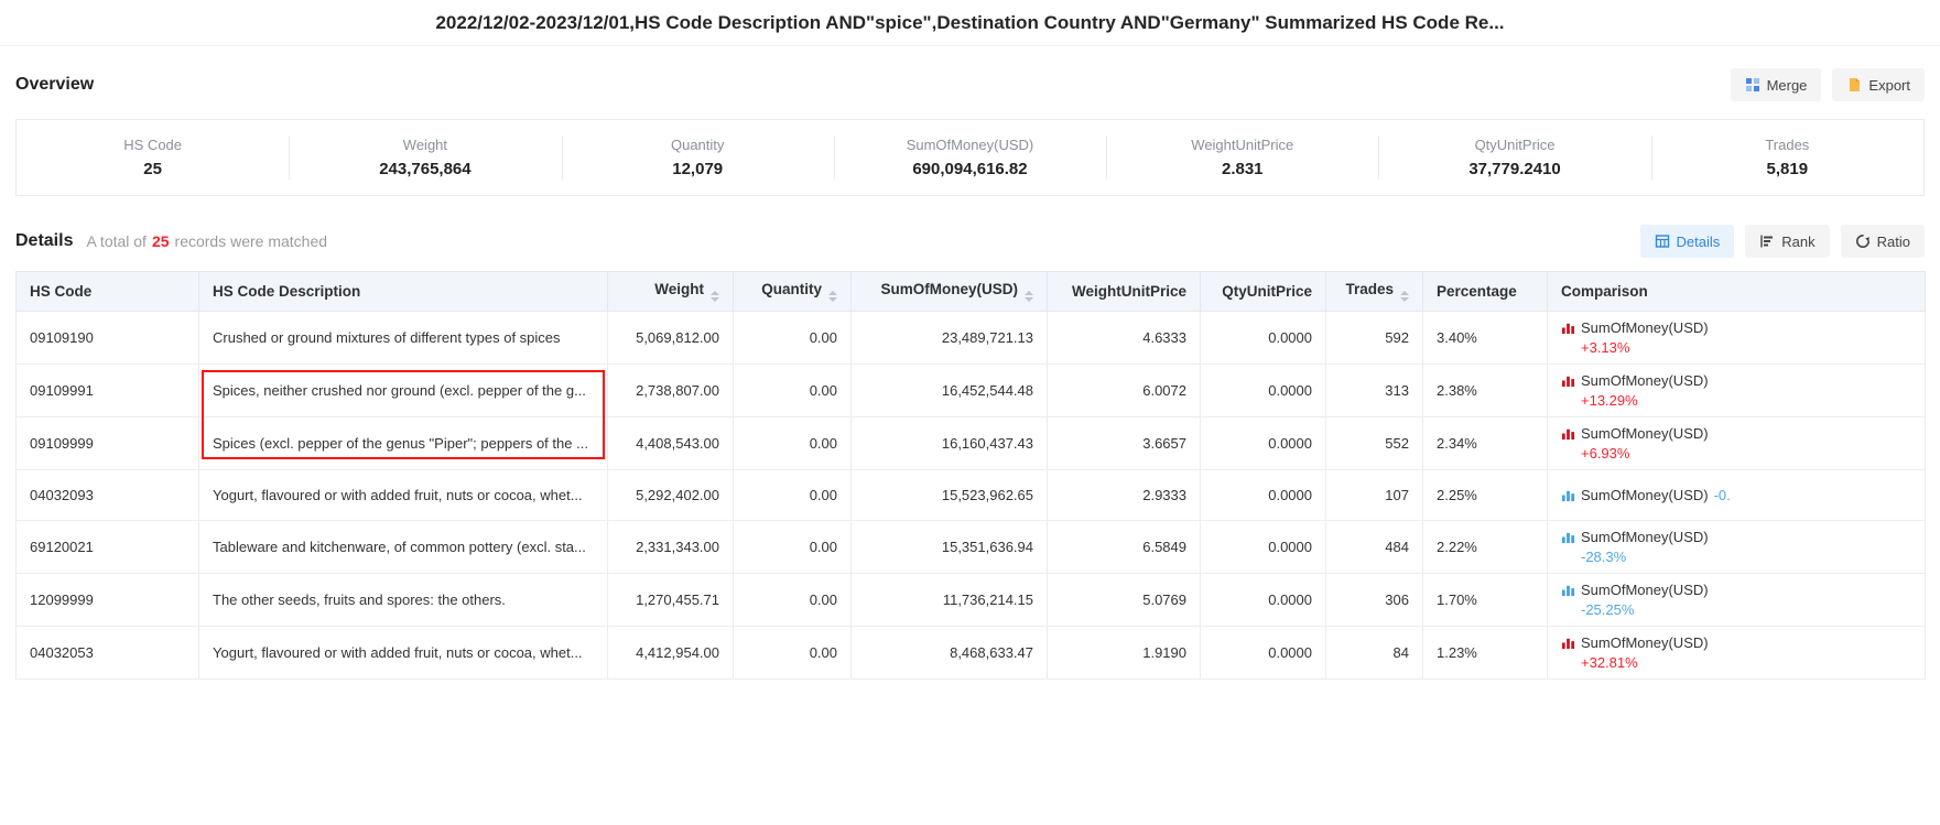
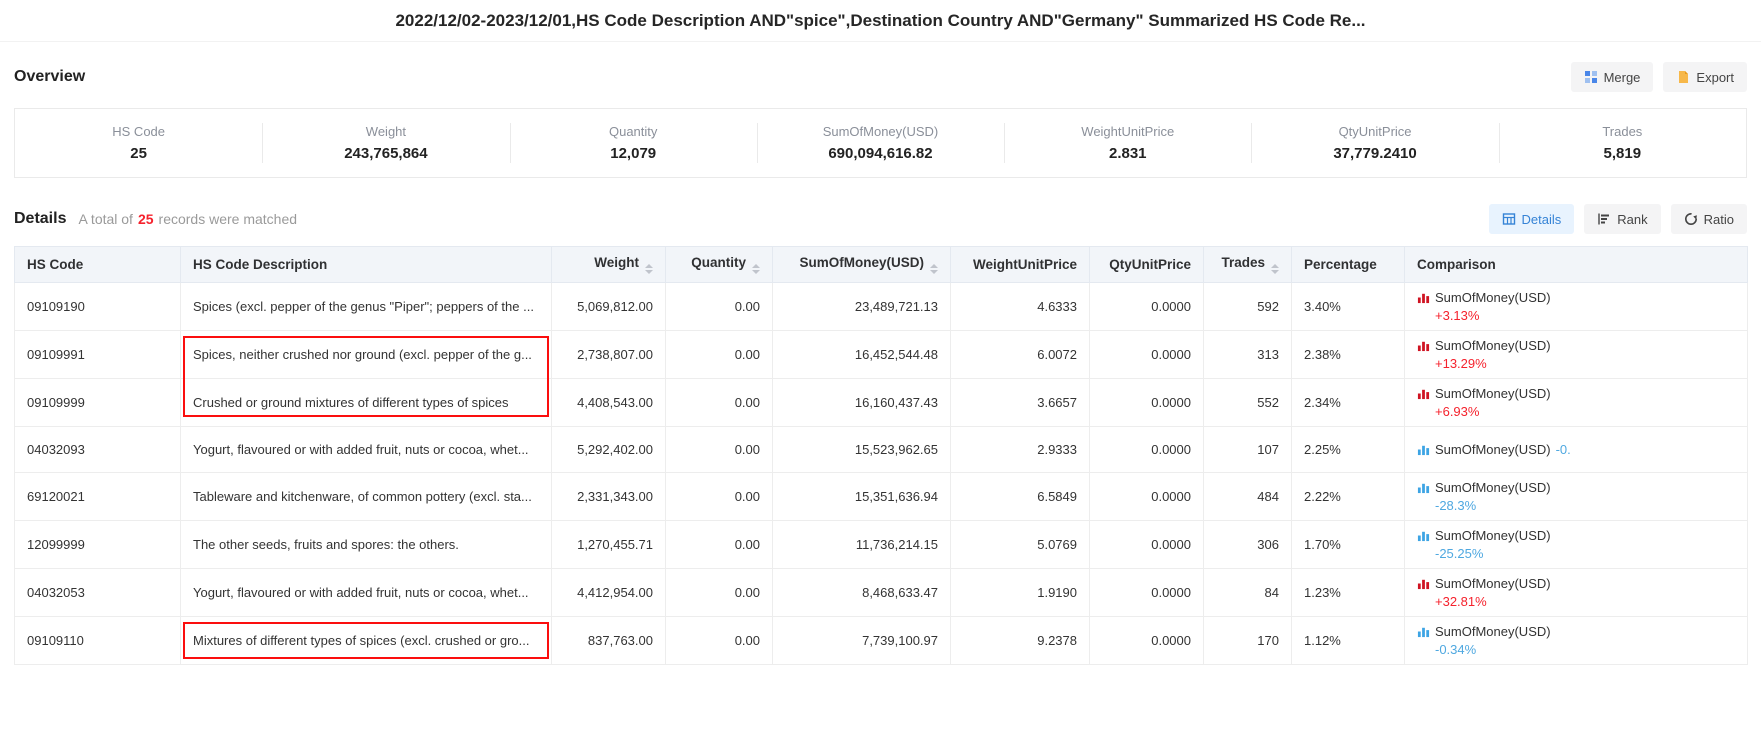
  2022/12/02-2023/12/01,HS Code Description AND"spice",Destination Country AND"Germany" Summarized HS Code Re...
  Overview
  Merge
  Export
  HS Code
  25
  Weight
  243,765,864
  Quantity
  12,079
  SumOfMoney(USD)
  690,094,616.82
  WeightUnitPrice
  2.831
  QtyUnitPrice
  37,779.2410
  Trades
  5,819
  Details
  A total of
  25
  records were matched
  Details
  Rank
  Ratio
  	HS Code	HS Code Description	Weight	Quantity	SumOfMoney(USD)	WeightUnitPrice	QtyUnitPrice	Trades	Percentage	Comparison
- 09109190	Crushed or ground mixtures of different types of spices	5,069,812.00	0.00	23,489,721.13	4.6333	0.0000	592	3.40%	SumOfMoney(USD) +3.13%
+ 09109190	Spices (excl. pepper of the genus "Piper"; peppers of the ...	5,069,812.00	0.00	23,489,721.13	4.6333	0.0000	592	3.40%	SumOfMoney(USD) +3.13%
  09109991	Spices, neither crushed nor ground (excl. pepper of the g...	2,738,807.00	0.00	16,452,544.48	6.0072	0.0000	313	2.38%	SumOfMoney(USD) +13.29%
- 09109999	Spices (excl. pepper of the genus "Piper"; peppers of the ...	4,408,543.00	0.00	16,160,437.43	3.6657	0.0000	552	2.34%	SumOfMoney(USD) +6.93%
+ 09109999	Crushed or ground mixtures of different types of spices	4,408,543.00	0.00	16,160,437.43	3.6657	0.0000	552	2.34%	SumOfMoney(USD) +6.93%
  04032093	Yogurt, flavoured or with added fruit, nuts or cocoa, whet...	5,292,402.00	0.00	15,523,962.65	2.9333	0.0000	107	2.25%	SumOfMoney(USD) -0.
  69120021	Tableware and kitchenware, of common pottery (excl. sta...	2,331,343.00	0.00	15,351,636.94	6.5849	0.0000	484	2.22%	SumOfMoney(USD) -28.3%
  12099999	The other seeds, fruits and spores: the others.	1,270,455.71	0.00	11,736,214.15	5.0769	0.0000	306	1.70%	SumOfMoney(USD) -25.25%
  04032053	Yogurt, flavoured or with added fruit, nuts or cocoa, whet...	4,412,954.00	0.00	8,468,633.47	1.9190	0.0000	84	1.23%	SumOfMoney(USD) +32.81%
+ 09109110	Mixtures of different types of spices (excl. crushed or gro...	837,763.00	0.00	7,739,100.97	9.2378	0.0000	170	1.12%	SumOfMoney(USD) -0.34%
